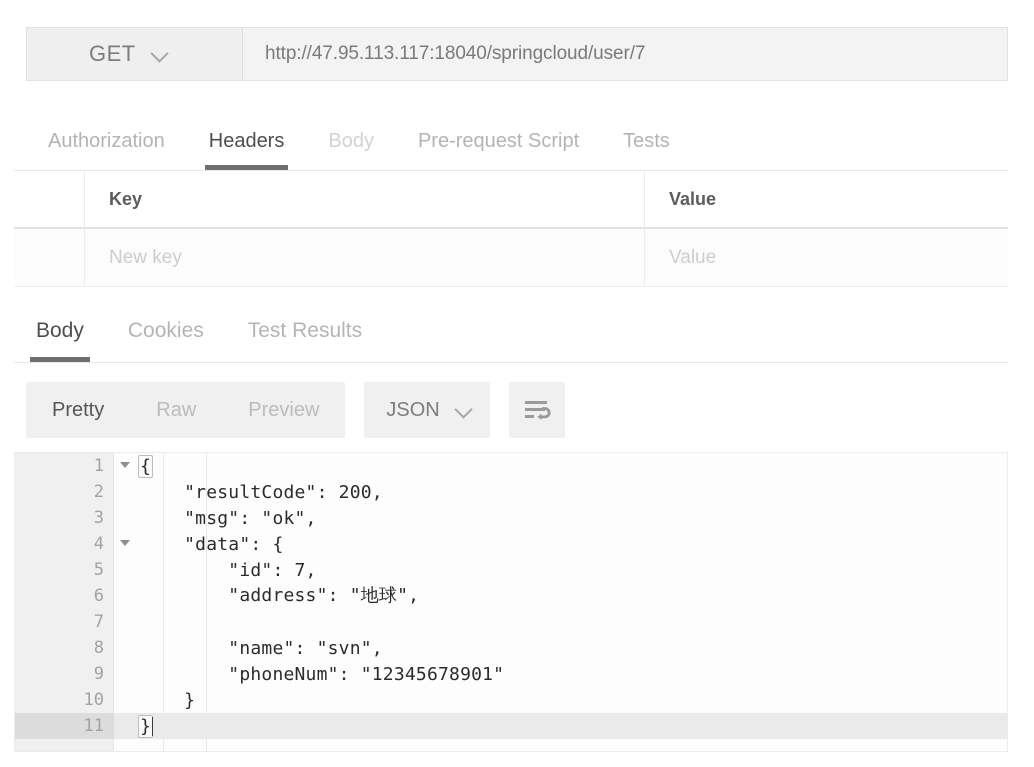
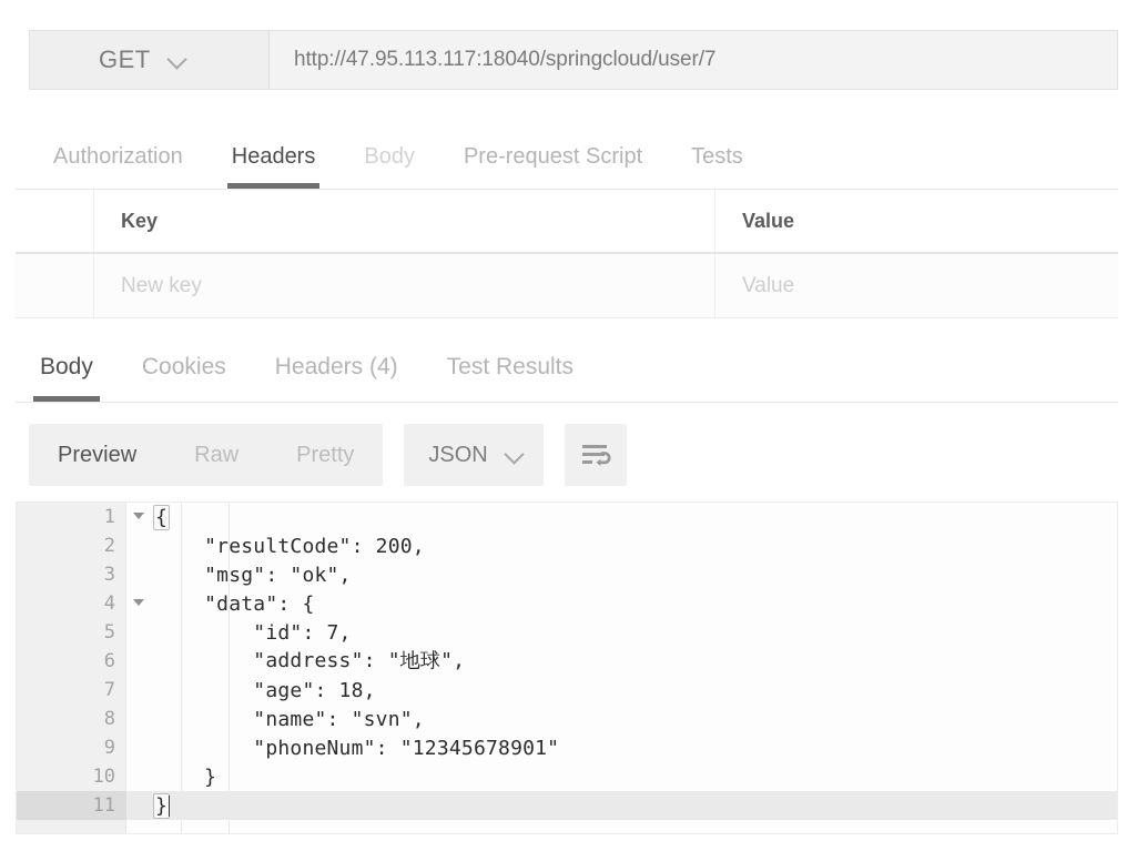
  GET
  http://47.95.113.117:18040/springcloud/user/7
  Authorization
  Headers
  Body
  Pre-request Script
  Tests
  Key
  Value
  New key
  Value
  Body
  Cookies
+ Headers (4)
  Test Results
- Pretty
+ Preview
  Raw
- Preview
+ Pretty
  JSON
  1
  {
  2
  "resultCode": 200,
  3
  "msg": "ok",
  4
  "data": {
  5
  "id": 7,
  6
  "address": "地球",
  7
+ "age": 18,
  8
  "name": "svn",
  9
  "phoneNum": "12345678901"
  10
  }
  11
  }
